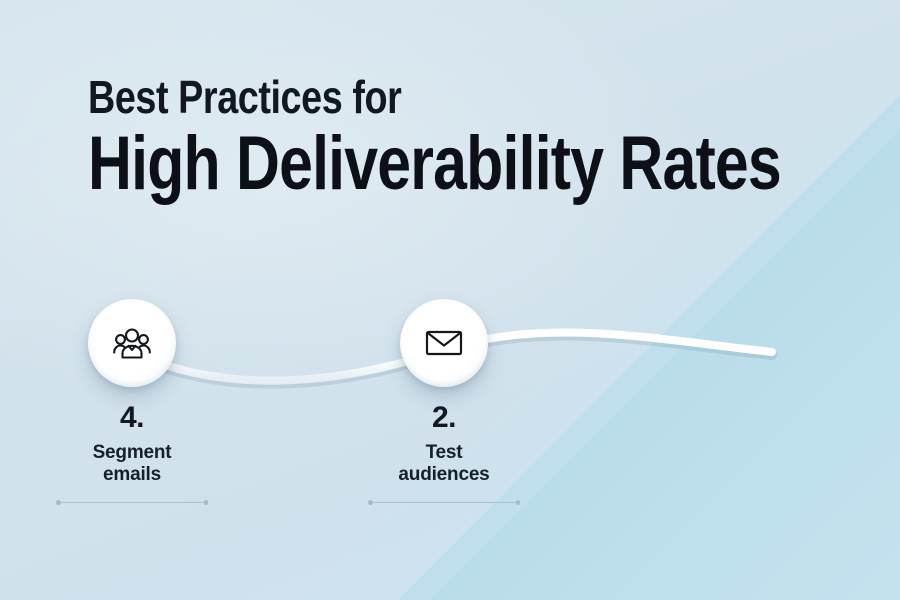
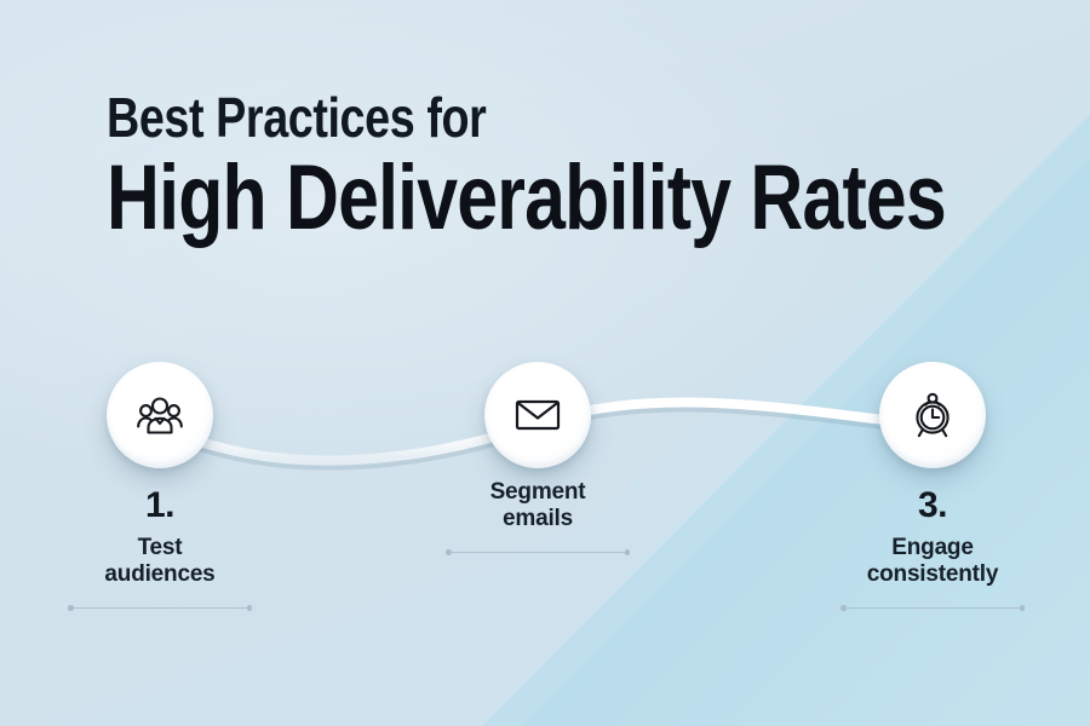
  Best Practices for
  High Deliverability Rat
- 4.
+ 1.
- Segment
+ Test
- emails
+ audiences
- 2.
- Test
+ Segment
- audiences
+ emails
+ 3.
+ Engage
+ consistently
